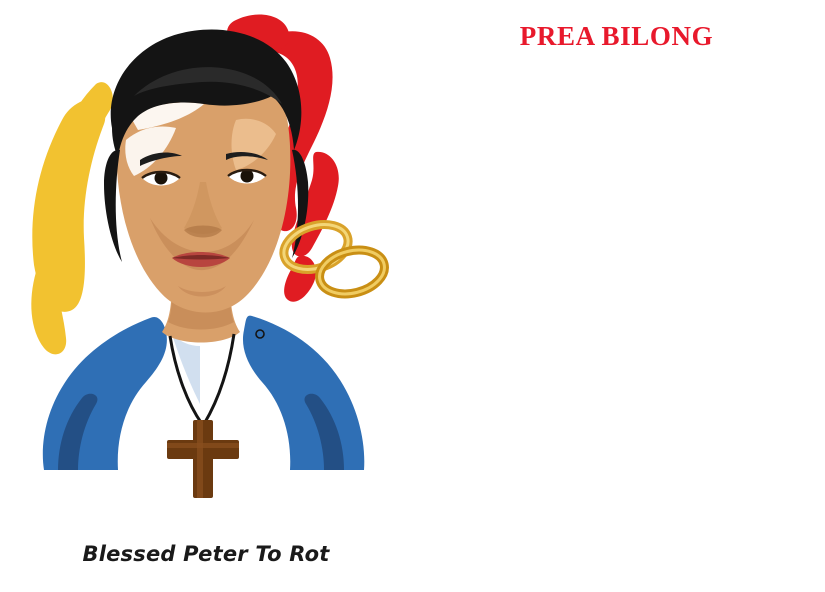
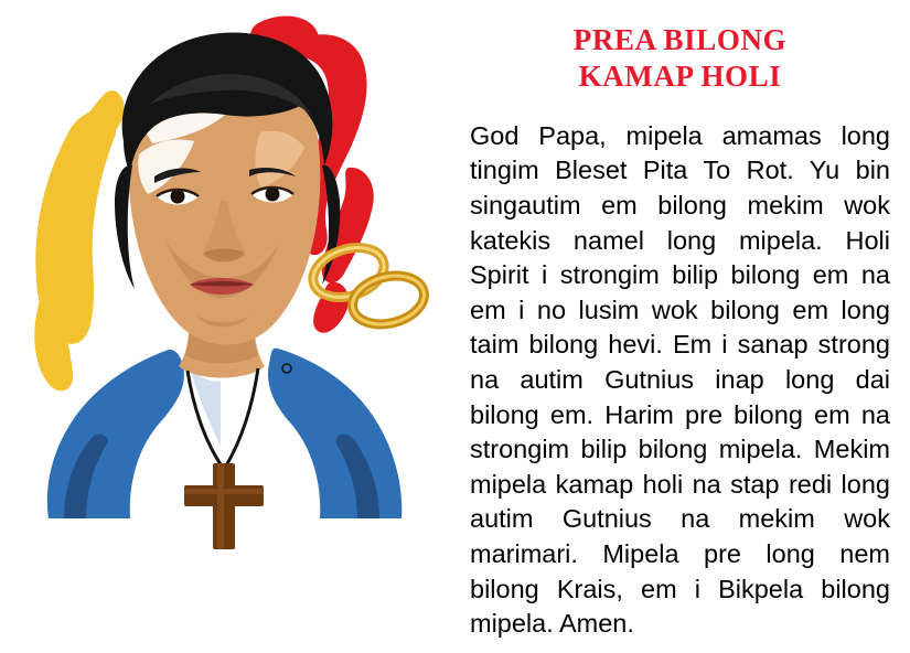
- Blessed Peter To Rot
  PREA BILONG
+ KAMAP HOLI
+ God Papa, mipela amamas long tingim Bleset Pita To Rot. Yu bin singautim em bilong mekim wok katekis namel long mipela. Holi Spirit i strongim bilip bilong em na em i no lusim wok bilong em long taim bilong hevi. Em i sanap strong na autim Gutnius inap long dai bilong em. Harim pre bilong em na strongim bilip bilong mipela. Mekim mipela kamap holi na stap redi long autim Gutnius na mekim wok marimari. Mipela pre long nem bilong Krais, em i Bikpela bilong mipela. Amen.
